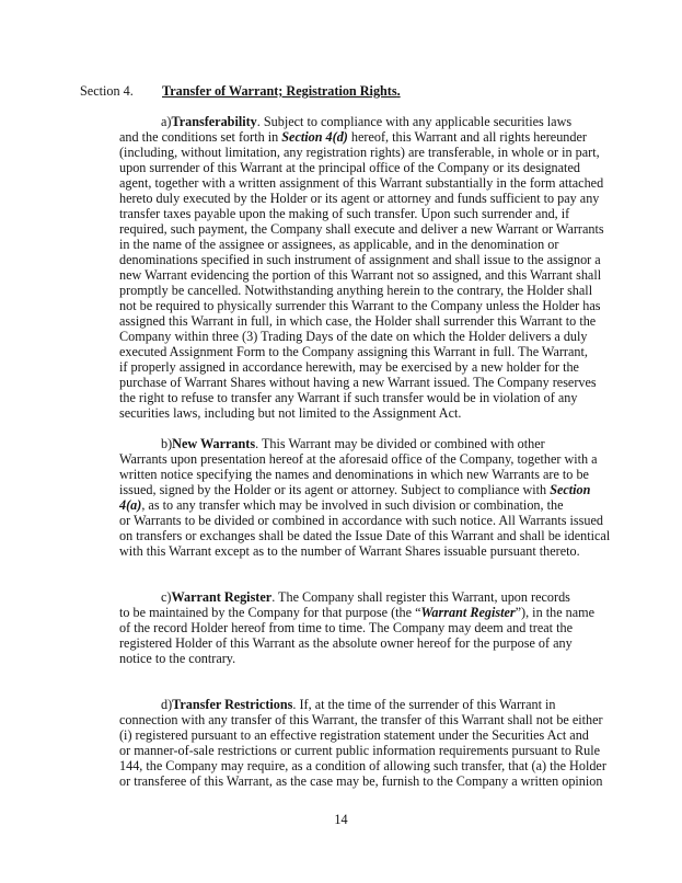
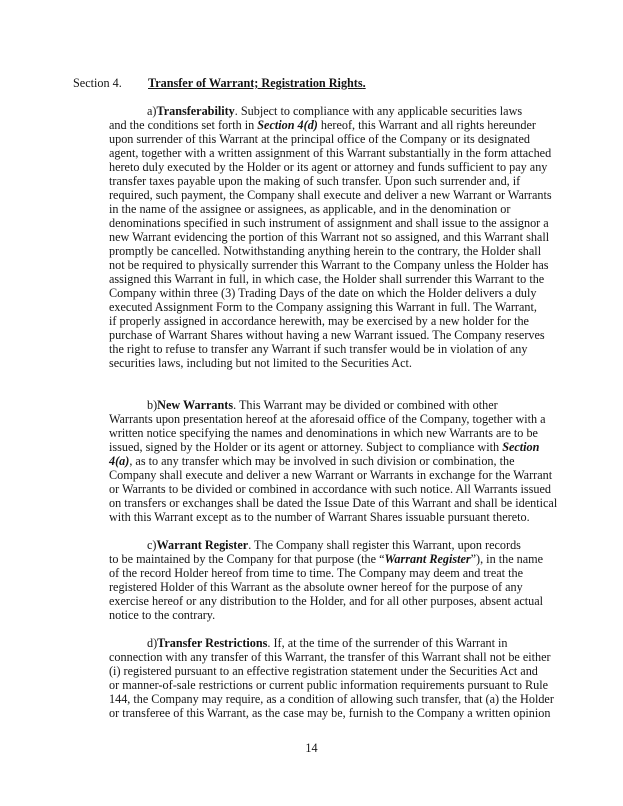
  Section 4. Transfer of Warrant; Registration Rights.
  a)
  Transferability. Subject to compliance with any applicable securities laws
  and the conditions set forth in Section 4(d) hereof, this Warrant and all rights hereunder
- (including, without limitation, any registration rights) are transferable, in whole or in part,
  upon surrender of this Warrant at the principal office of the Company or its designated
  agent, together with a written assignment of this Warrant substantially in the form attached
  hereto duly executed by the Holder or its agent or attorney and funds sufficient to pay any
  transfer taxes payable upon the making of such transfer. Upon such surrender and, if
  required, such payment, the Company shall execute and deliver a new Warrant or Warrants
  in the name of the assignee or assignees, as applicable, and in the denomination or
  denominations specified in such instrument of assignment and shall issue to the assignor a
  new Warrant evidencing the portion of this Warrant not so assigned, and this Warrant shall
  promptly be cancelled. Notwithstanding anything herein to the contrary, the Holder shall
  not be required to physically surrender this Warrant to the Company unless the Holder has
  assigned this Warrant in full, in which case, the Holder shall surrender this Warrant to the
  Company within three (3) Trading Days of the date on which the Holder delivers a duly
  executed Assignment Form to the Company assigning this Warrant in full. The Warrant,
  if properly assigned in accordance herewith, may be exercised by a new holder for the
  purchase of Warrant Shares without having a new Warrant issued. The Company reserves
  the right to refuse to transfer any Warrant if such transfer would be in violation of any
- securities laws, including but not limited to the Assignment Act.
+ securities laws, including but not limited to the Securities Act.
  b)
  New Warrants. This Warrant may be divided or combined with other
  Warrants upon presentation hereof at the aforesaid office of the Company, together with a
  written notice specifying the names and denominations in which new Warrants are to be
  issued, signed by the Holder or its agent or attorney. Subject to compliance with Section
  4(a), as to any transfer which may be involved in such division or combination, the
+ Company shall execute and deliver a new Warrant or Warrants in exchange for the Warrant
  or Warrants to be divided or combined in accordance with such notice. All Warrants issued
  on transfers or exchanges shall be dated the Issue Date of this Warrant and shall be identical
  with this Warrant except as to the number of Warrant Shares issuable pursuant thereto.
  c)
  Warrant Register. The Company shall register this Warrant, upon records
  to be maintained by the Company for that purpose (the “Warrant Register”), in the name
  of the record Holder hereof from time to time. The Company may deem and treat the
  registered Holder of this Warrant as the absolute owner hereof for the purpose of any
+ exercise hereof or any distribution to the Holder, and for all other purposes, absent actual
  notice to the contrary.
  d)
  Transfer Restrictions. If, at the time of the surrender of this Warrant in
  connection with any transfer of this Warrant, the transfer of this Warrant shall not be either
  (i) registered pursuant to an effective registration statement under the Securities Act and
  or manner-of-sale restrictions or current public information requirements pursuant to Rule
  144, the Company may require, as a condition of allowing such transfer, that (a) the Holder
  or transferee of this Warrant, as the case may be, furnish to the Company a written opinion
  14
